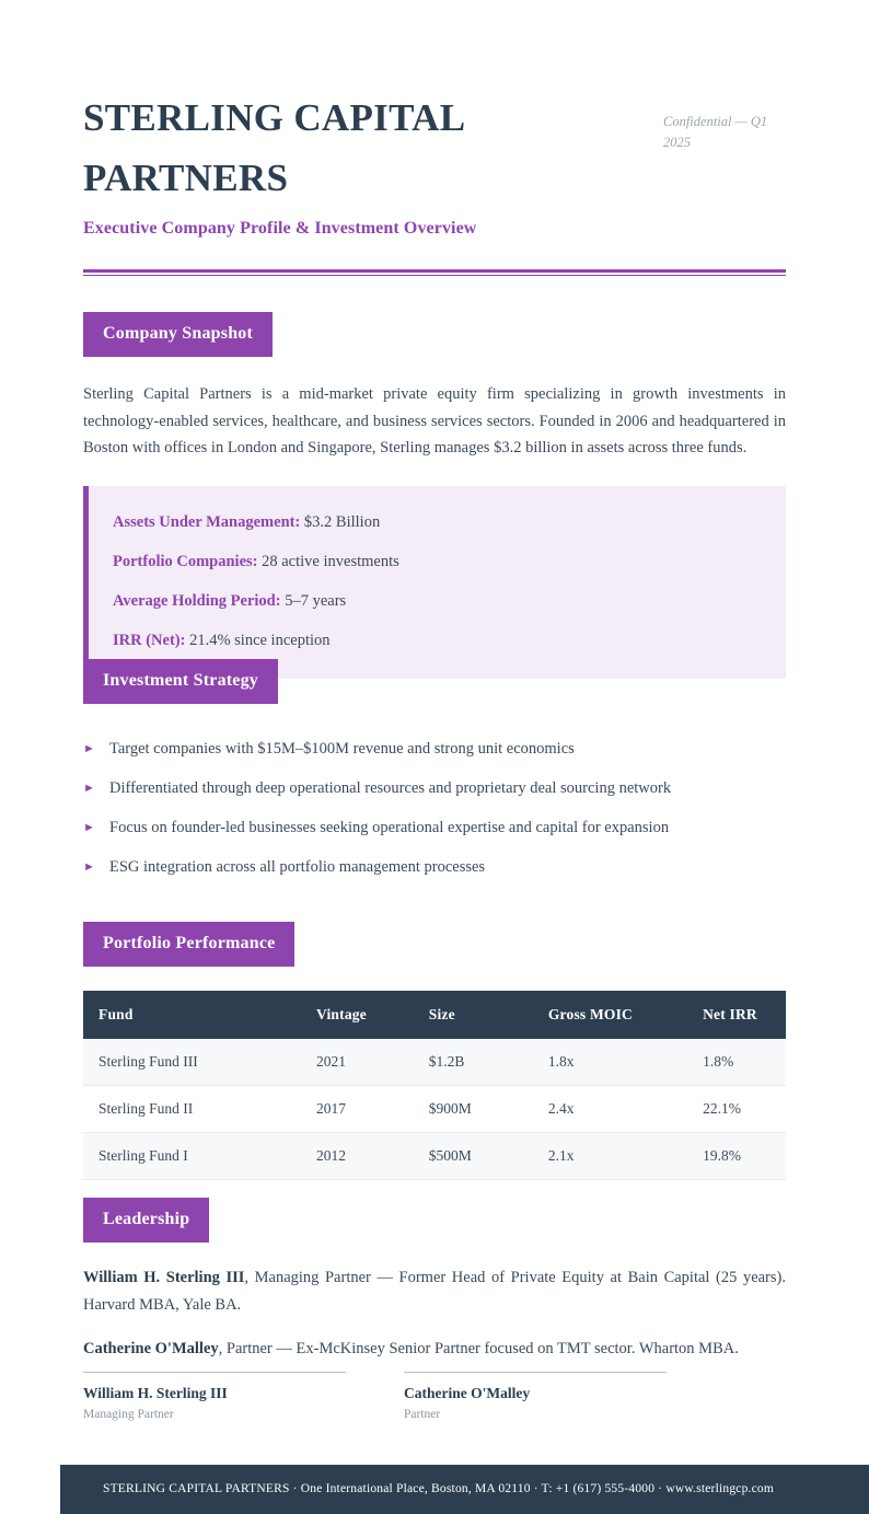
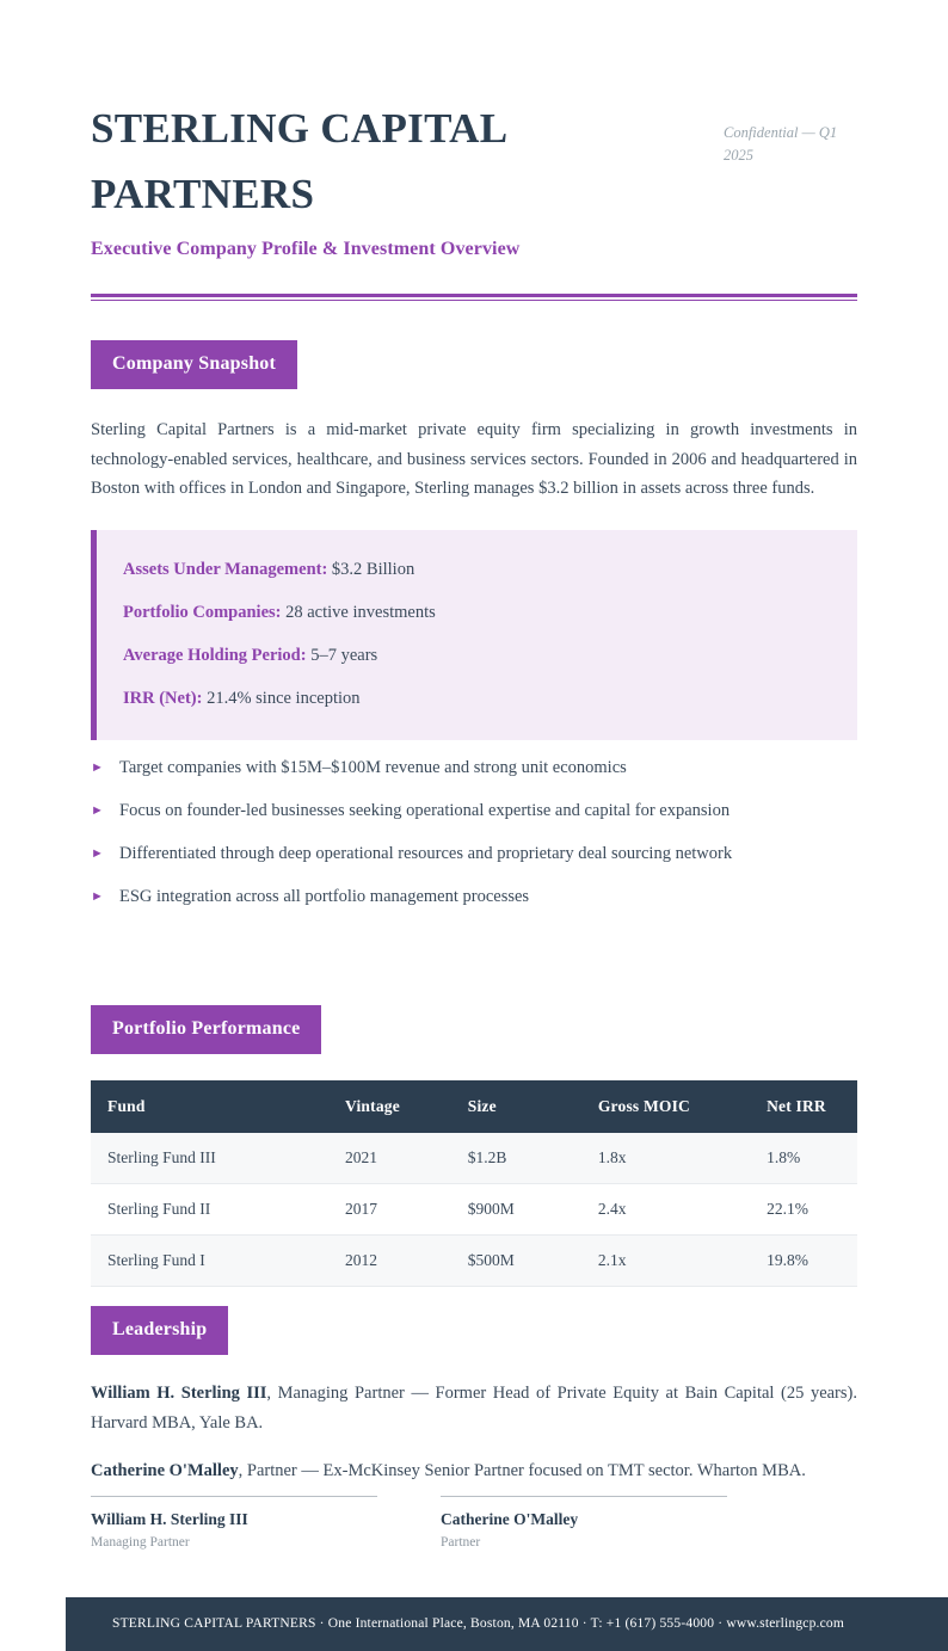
  STERLING CAPITAL PARTNERS
  Confidential — Q1 2025
  Executive Company Profile & Investment Overview
  Company Snapshot
  Sterling Capital Partners is a mid-market private equity firm specializing in growth investments in technology-enabled services, healthcare, and business services sectors. Founded in 2006 and headquartered in Boston with offices in London and Singapore, Sterling manages $3.2 billion in assets across three funds.
  Assets Under Management: $3.2 Billion
  Portfolio Companies: 28 active investments
  Average Holding Period: 5–7 years
  IRR (Net): 21.4% since inception
- Investment Strategy
  ►
  Target companies with $15M–$100M revenue and strong unit economics
  ►
- Differentiated through deep operational resources and proprietary deal sourcing network
+ Focus on founder-led businesses seeking operational expertise and capital for expansion
  ►
- Focus on founder-led businesses seeking operational expertise and capital for expansion
+ Differentiated through deep operational resources and proprietary deal sourcing network
  ►
  ESG integration across all portfolio management processes
  Portfolio Performance
  Fund	Vintage	Size	Gross MOIC	Net IRR
  Sterling Fund III	2021	$1.2B	1.8x	1.8%
  Sterling Fund II	2017	$900M	2.4x	22.1%
  Sterling Fund I	2012	$500M	2.1x	19.8%
  Leadership
  William H. Sterling III, Managing Partner — Former Head of Private Equity at Bain Capital (25 years). Harvard MBA, Yale BA.
  Catherine O'Malley, Partner — Ex-McKinsey Senior Partner focused on TMT sector. Wharton MBA.
  William H. Sterling III
  Managing Partner
  Catherine O'Malley
  Partner
  STERLING CAPITAL PARTNERS · One International Place, Boston, MA 02110 · T: +1 (617) 555-4000 · www.sterlingcp.com
